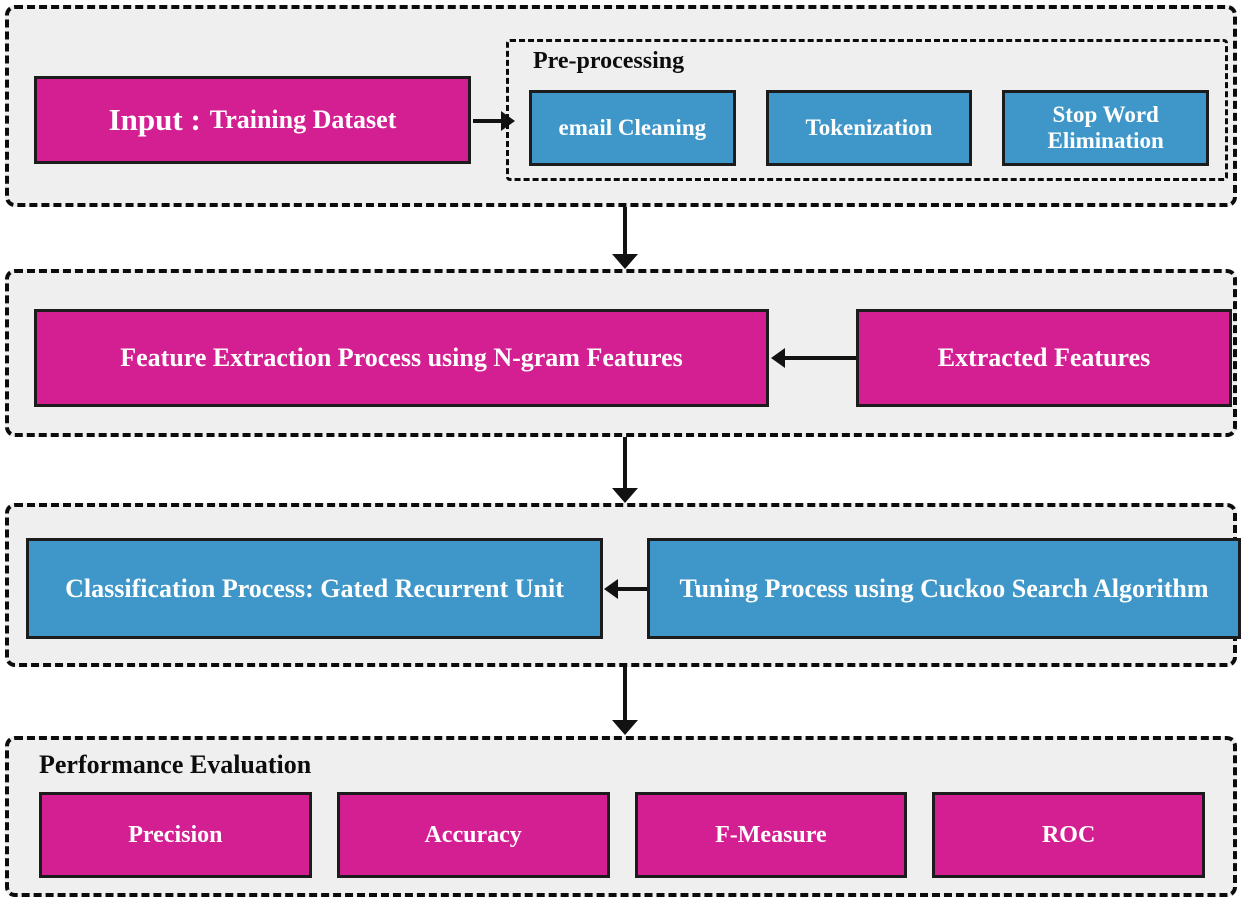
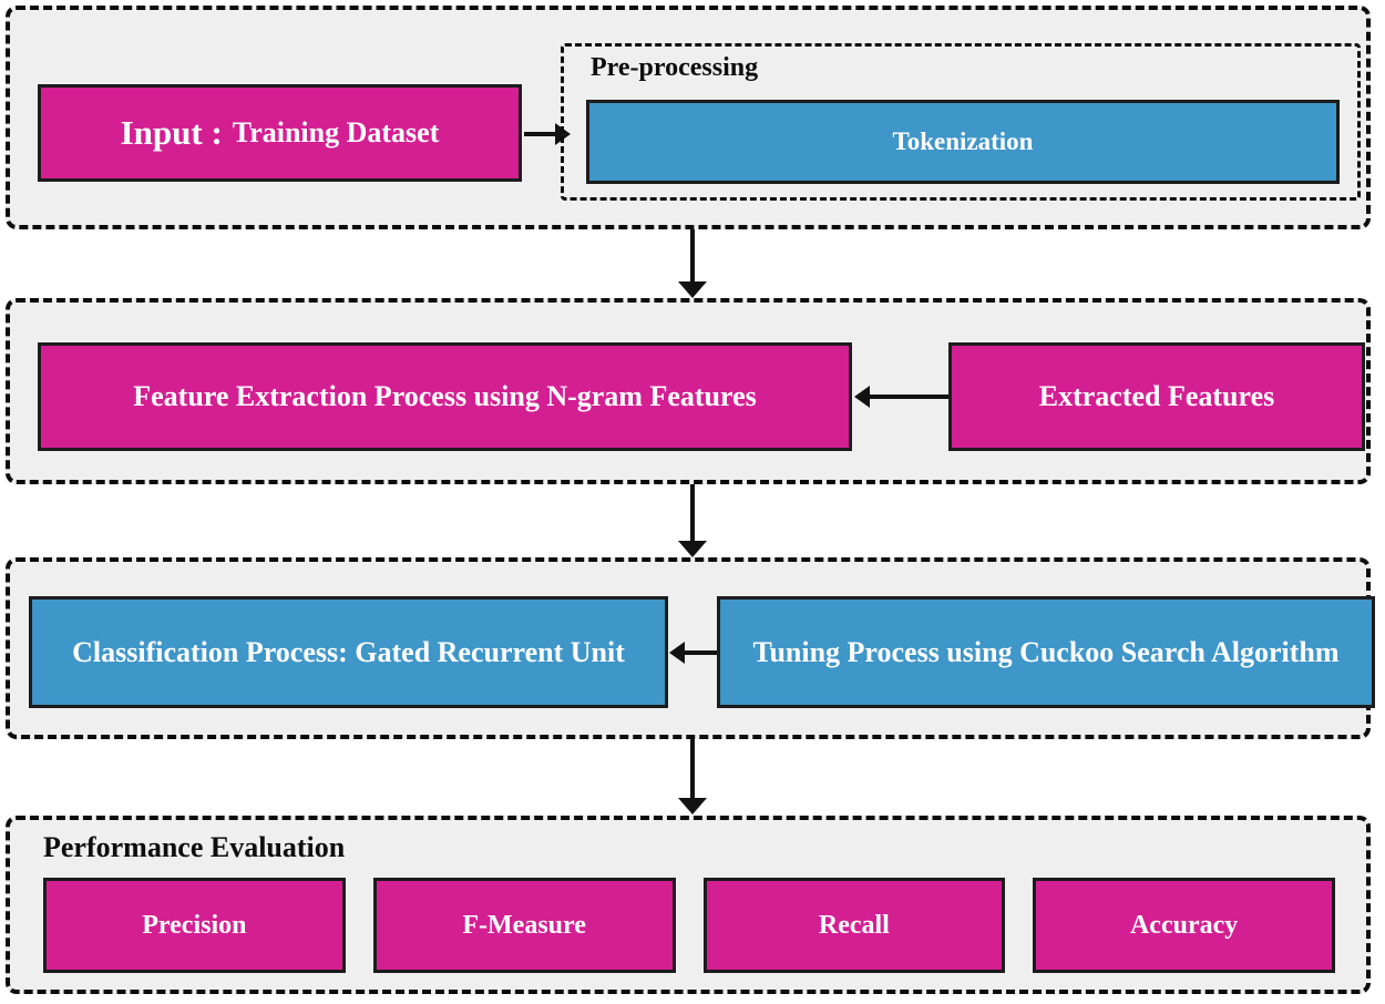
  Input :
  Training Dataset
  Pre-processing
- email Cleaning
  Tokenization
- Stop Word Elimination
  Feature Extraction Process using N-gram Features
  Extracted Features
  Classification Process: Gated Recurrent Unit
  Tuning Process using Cuckoo Search Algorithm
  Performance Evaluation
  Precision
- Accuracy
+ F-Measure
+ Recall
- F-Measure
+ Accuracy
- ROC
